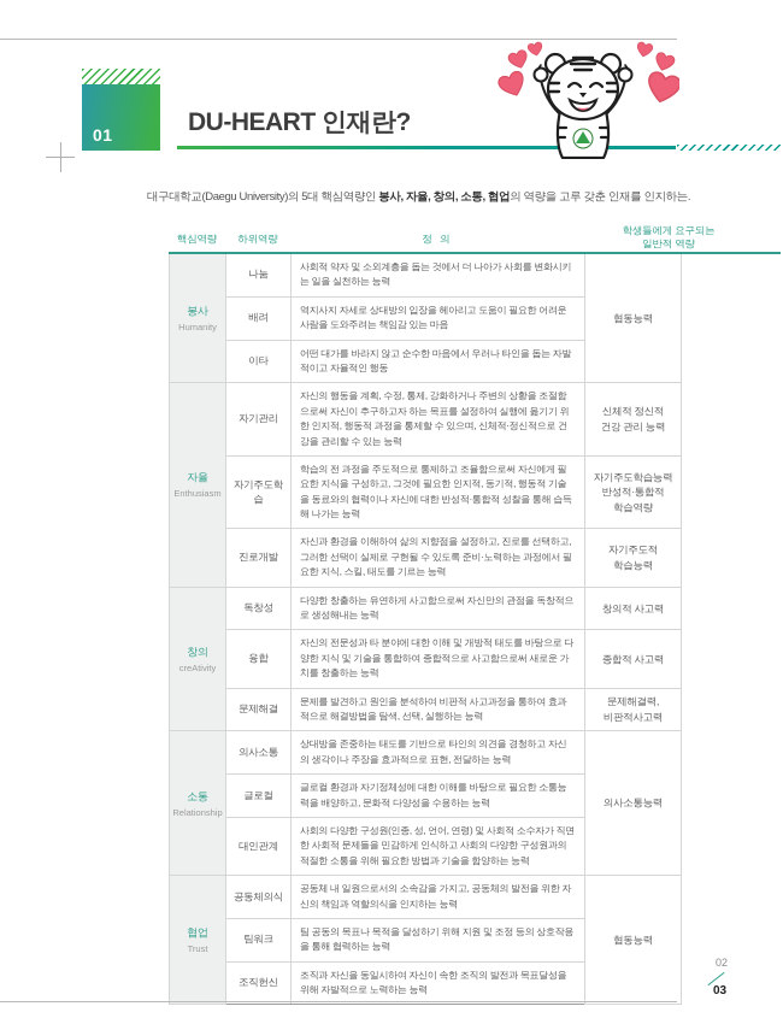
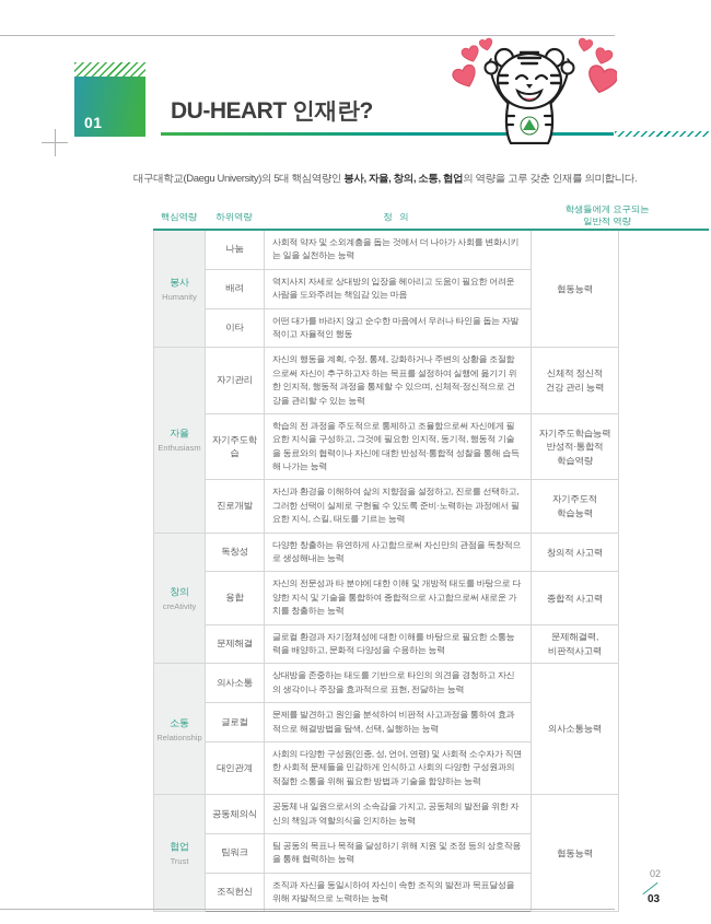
  01
  DU-HEART 인재란?
- 대구대학교(Daegu University)의 5대 핵심역량인 봉사, 자율, 창의, 소통, 협업의 역량을 고루 갖춘 인재를 인지하는.
+ 대구대학교(Daegu University)의 5대 핵심역량인 봉사, 자율, 창의, 소통, 협업의 역량을 고루 갖춘 인재를 의미합니다.
  핵심역량
  하위역량
  정 의
  학생들에게 요구되는
  일반적 역량
  봉사 Humanity	나눔	사회적 약자 및 소외계층을 돕는 것에서 더 나아가 사회를 변화시키는 일을 실천하는 능력	협동능력
  배려	역지사지 자세로 상대방의 입장을 헤아리고 도움이 필요한 어려운 사람을 도와주려는 책임감 있는 마음
  이타	어떤 대가를 바라지 않고 순수한 마음에서 우러나 타인을 돕는 자발적이고 자율적인 행동
  자율 Enthusiasm	자기관리	자신의 행동을 계획, 수정, 통제, 강화하거나 주변의 상황을 조절함으로써 자신이 추구하고자 하는 목표를 설정하여 실행에 옮기기 위한 인지적, 행동적 과정을 통제할 수 있으며, 신체적·정신적으로 건강을 관리할 수 있는 능력	신체적 정신적 건강 관리 능력
  자기주도학습	학습의 전 과정을 주도적으로 통제하고 조율함으로써 자신에게 필요한 지식을 구성하고, 그것에 필요한 인지적, 동기적, 행동적 기술을 동료와의 협력이나 자신에 대한 반성적·통합적 성찰을 통해 습득해 나가는 능력	자기주도학습능력 반성적·통합적 학습역량
  진로개발	자신과 환경을 이해하여 삶의 지향점을 설정하고, 진로를 선택하고, 그러한 선택이 실제로 구현될 수 있도록 준비·노력하는 과정에서 필요한 지식, 스킬, 태도를 기르는 능력	자기주도적 학습능력
  창의 creAtivity	독창성	다양한 창출하는 유연하게 사고함으로써 자신만의 관점을 독창적으로 생성해내는 능력	창의적 사고력
  융합	자신의 전문성과 타 분야에 대한 이해 및 개방적 태도를 바탕으로 다양한 지식 및 기술을 통합하여 종합적으로 사고함으로써 새로운 가치를 창출하는 능력	종합적 사고력
- 문제해결	문제를 발견하고 원인을 분석하여 비판적 사고과정을 통하여 효과적으로 해결방법을 탐색, 선택, 실행하는 능력	문제해결력, 비판적사고력
+ 문제해결	글로컬 환경과 자기정체성에 대한 이해를 바탕으로 필요한 소통능력을 배양하고, 문화적 다양성을 수용하는 능력	문제해결력, 비판적사고력
  소통 Relationship	의사소통	상대방을 존중하는 태도를 기반으로 타인의 의견을 경청하고 자신의 생각이나 주장을 효과적으로 표현, 전달하는 능력	의사소통능력
- 글로컬	글로컬 환경과 자기정체성에 대한 이해를 바탕으로 필요한 소통능력을 배양하고, 문화적 다양성을 수용하는 능력
+ 글로컬	문제를 발견하고 원인을 분석하여 비판적 사고과정을 통하여 효과적으로 해결방법을 탐색, 선택, 실행하는 능력
  대인관계	사회의 다양한 구성원(인종, 성, 언어, 연령) 및 사회적 소수자가 직면한 사회적 문제들을 민감하게 인식하고 사회의 다양한 구성원과의 적절한 소통을 위해 필요한 방법과 기술을 함양하는 능력
  협업 Trust	공동체의식	공동체 내 일원으로서의 소속감을 가지고, 공동체의 발전을 위한 자신의 책임과 역할의식을 인지하는 능력	협동능력
  팀워크	팀 공동의 목표나 목적을 달성하기 위해 지원 및 조정 등의 상호작용을 통해 협력하는 능력
  조직헌신	조직과 자신을 동일시하여 자신이 속한 조직의 발전과 목표달성을 위해 자발적으로 노력하는 능력
  02
  03
